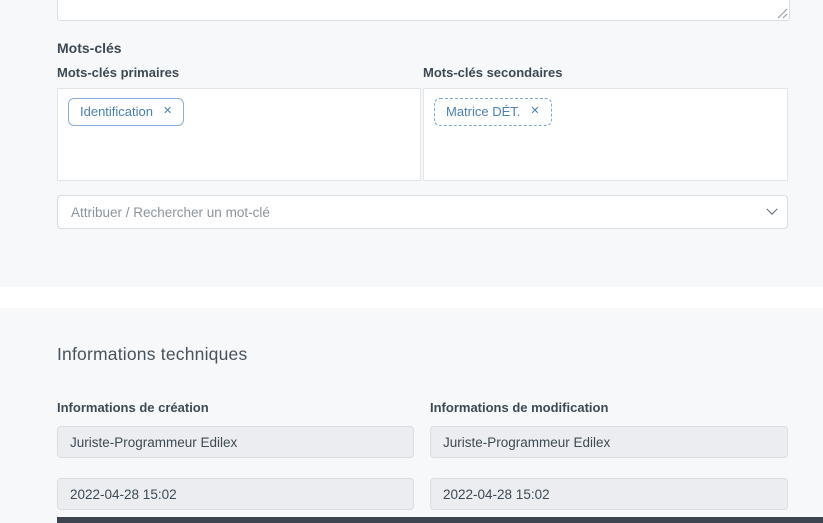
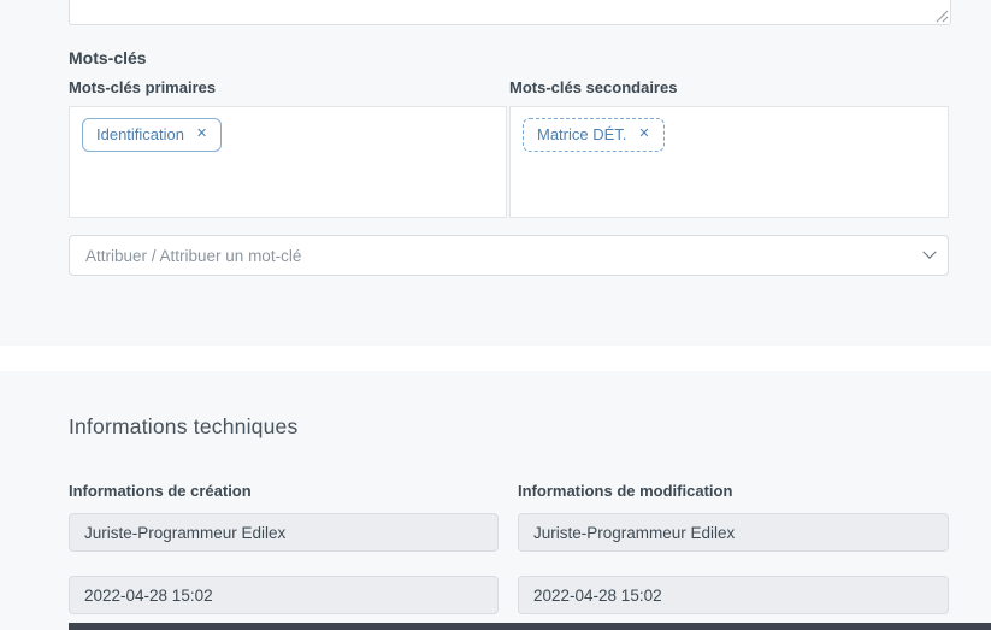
  Mots-clés
  Mots-clés primaires
  Mots-clés secondaires
  Identification
  ✕
  Matrice DÉT.
  ✕
- Attribuer / Rechercher un mot-clé
+ Attribuer / Attribuer un mot-clé
  Informations techniques
  Informations de création
  Informations de modification
  Juriste-Programmeur Edilex
  Juriste-Programmeur Edilex
  2022-04-28 15:02
  2022-04-28 15:02
